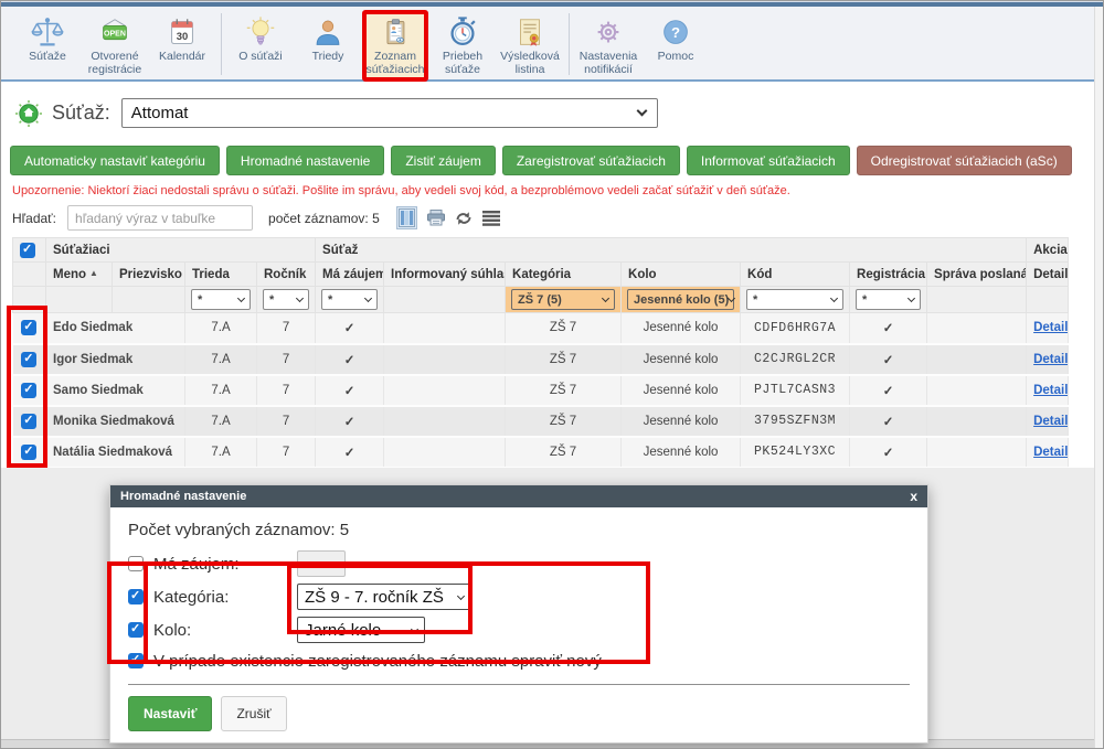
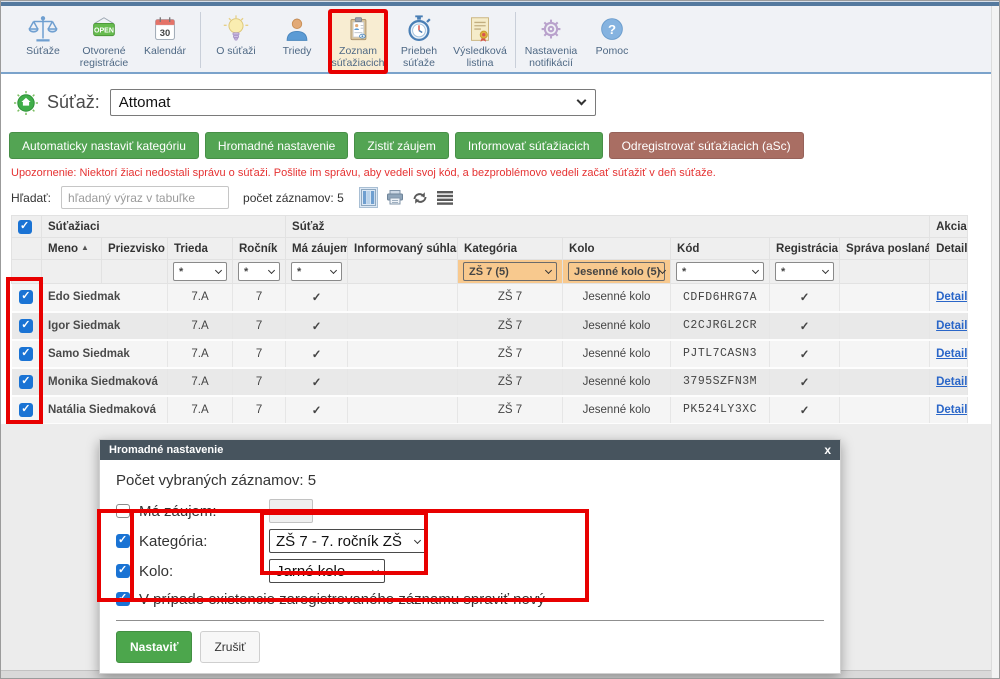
  Súťaže
  Otvorené registrácie
  30
  Kalendár
  O súťaži
  Triedy
  Zoznam súťažiacich
  Priebeh súťaže
  Výsledková listina
  Nastavenia notifikácií
  ?
  Pomoc
  Súťaž:
  Attomat
  Automaticky nastaviť kategóriu
  Hromadné nastavenie
  Zistiť záujem
- Zaregistrovať súťažiacich
  Informovať súťažiacich
  Odregistrovať súťažiacich (aSc)
  Upozornenie: Niektorí žiaci nedostali správu o súťaži. Pošlite im správu, aby vedeli svoj kód, a bezproblémovo vedeli začať súťažiť v deň súťaže.
  Hľadať:
  hľadaný výraz v tabuľke
  počet záznamov: 5
  	Súťažiaci	Súťaž	Akcia
  	Meno ▲	Priezvisko	Trieda	Ročník	Má záujem	Informovaný súhla	Kategória	Kolo	Kód	Registrácia	Správa poslaná	Detail
  			*	*	*		ZŠ 7 (5)	Jesenné kolo (5)	*	*
  	Edo Siedmak	7.A	7	✓		ZŠ 7	Jesenné kolo	CDFD6HRG7A	✓		Detail
  	Igor Siedmak	7.A	7	✓		ZŠ 7	Jesenné kolo	C2CJRGL2CR	✓		Detail
  	Samo Siedmak	7.A	7	✓		ZŠ 7	Jesenné kolo	PJTL7CASN3	✓		Detail
  	Monika Siedmaková	7.A	7	✓		ZŠ 7	Jesenné kolo	3795SZFN3M	✓		Detail
  	Natália Siedmaková	7.A	7	✓		ZŠ 7	Jesenné kolo	PK524LY3XC	✓		Detail
  Hromadné nastavenie
  x
  Počet vybraných záznamov: 5
  Má záujem:
  Kategória:
- ZŠ 9 - 7. ročník ZŠ
+ ZŠ 7 - 7. ročník ZŠ
  Kolo:
  Jarné kolo
  V prípade existencie zaregistrovaného záznamu spraviť nový
  Nastaviť
  Zrušiť
